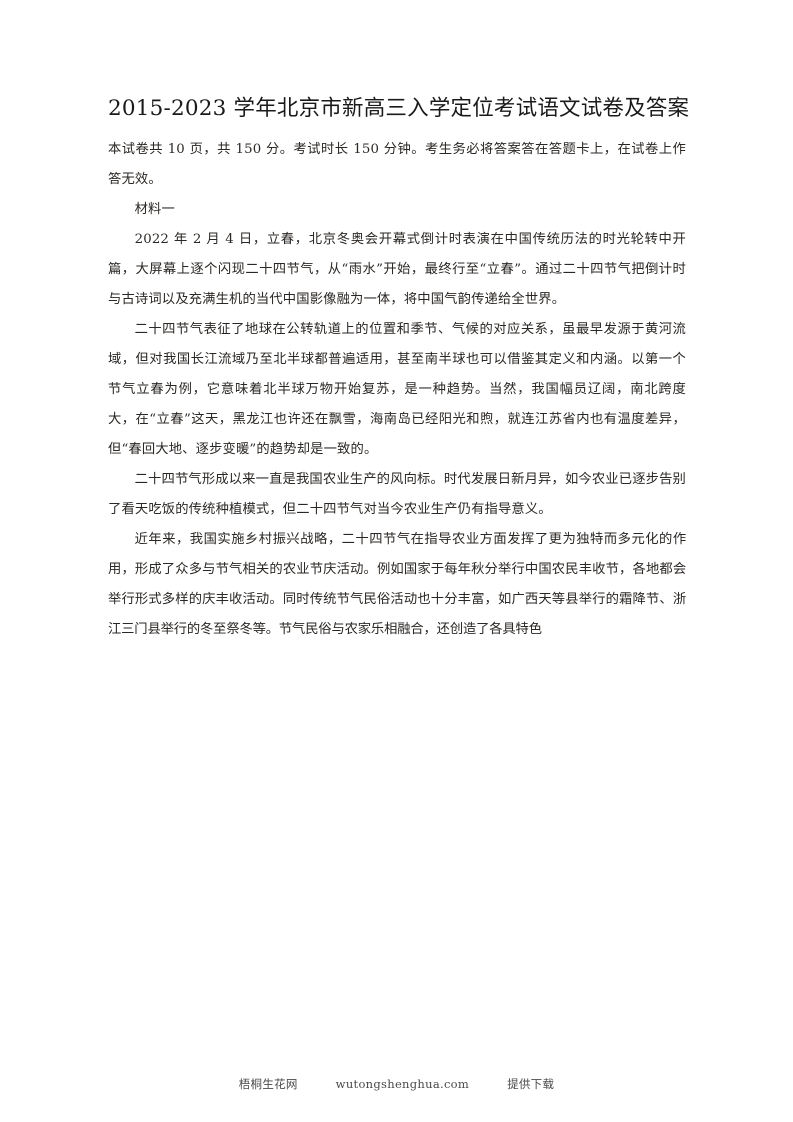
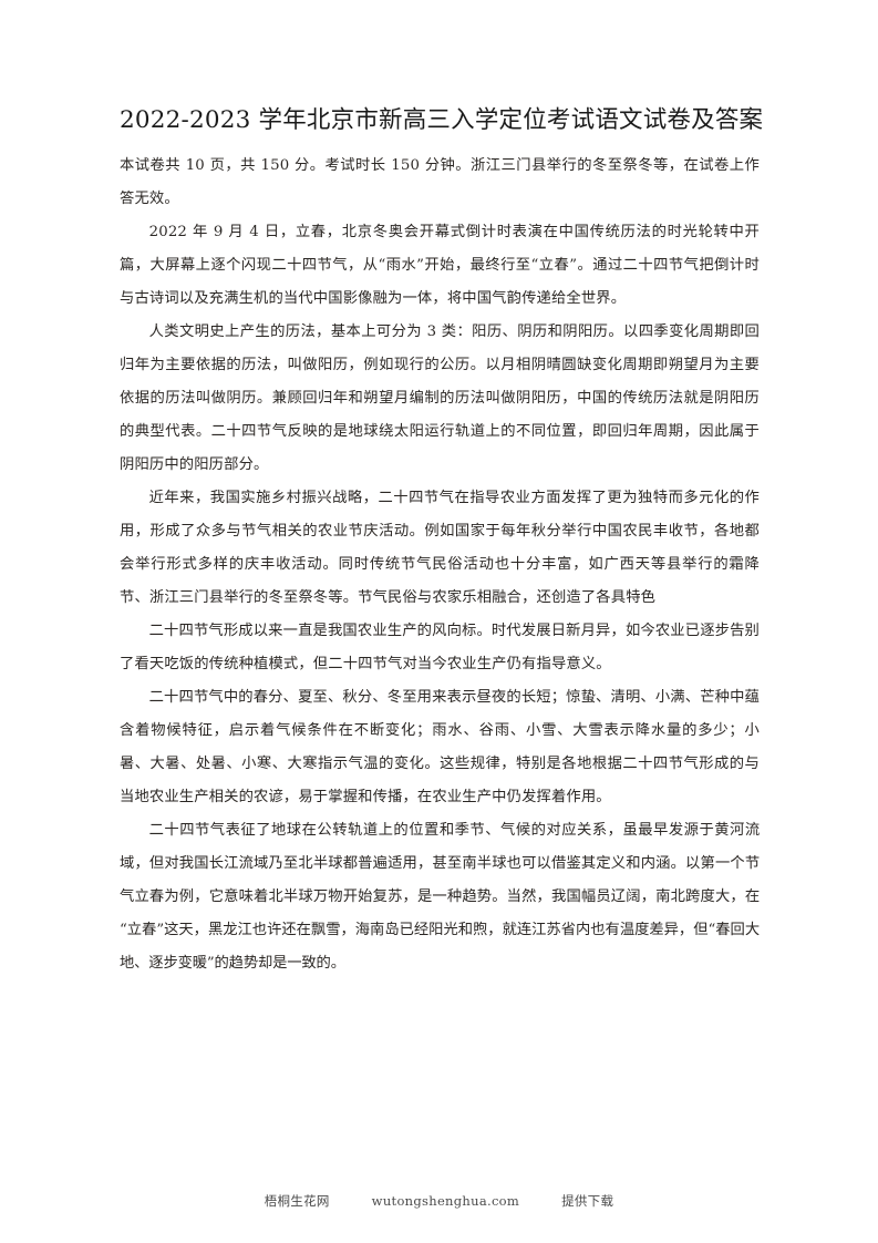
- 2015-2023 学年北京市新高三入学定位考试语文试卷及答案
+ 2022-2023 学年北京市新高三入学定位考试语文试卷及答案
- 本试卷共 10 页，共 150 分。考试时长 150 分钟。考生务必将答案答在答题卡上，在试卷上作答无效。
+ 本试卷共 10 页，共 150 分。考试时长 150 分钟。浙江三门县举行的冬至祭冬等，在试卷上作答无效。
- 材料一
- 2022 年 2 月 4 日，立春，北京冬奥会开幕式倒计时表演在中国传统历法的时光轮转中开篇，大屏幕上逐个闪现二十四节气，从“雨水”开始，最终行至“立春”。通过二十四节气把倒计时与古诗词以及充满生机的当代中国影像融为一体，将中国气韵传递给全世界。
+ 2022 年 9 月 4 日，立春，北京冬奥会开幕式倒计时表演在中国传统历法的时光轮转中开篇，大屏幕上逐个闪现二十四节气，从“雨水”开始，最终行至“立春”。通过二十四节气把倒计时与古诗词以及充满生机的当代中国影像融为一体，将中国气韵传递给全世界。
+ 人类文明史上产生的历法，基本上可分为 3 类：阳历、阴历和阴阳历。以四季变化周期即回归年为主要依据的历法，叫做阳历，例如现行的公历。以月相阴晴圆缺变化周期即朔望月为主要依据的历法叫做阴历。兼顾回归年和朔望月编制的历法叫做阴阳历，中国的传统历法就是阴阳历的典型代表。二十四节气反映的是地球绕太阳运行轨道上的不同位置，即回归年周期，因此属于阴阳历中的阳历部分。
- 二十四节气表征了地球在公转轨道上的位置和季节、气候的对应关系，虽最早发源于黄河流域，但对我国长江流域乃至北半球都普遍适用，甚至南半球也可以借鉴其定义和内涵。以第一个节气立春为例，它意味着北半球万物开始复苏，是一种趋势。当然，我国幅员辽阔，南北跨度大，在“立春”这天，黑龙江也许还在飘雪，海南岛已经阳光和煦，就连江苏省内也有温度差异，但“春回大地、逐步变暖”的趋势却是一致的。
+ 近年来，我国实施乡村振兴战略，二十四节气在指导农业方面发挥了更为独特而多元化的作用，形成了众多与节气相关的农业节庆活动。例如国家于每年秋分举行中国农民丰收节，各地都会举行形式多样的庆丰收活动。同时传统节气民俗活动也十分丰富，如广西天等县举行的霜降节、浙江三门县举行的冬至祭冬等。节气民俗与农家乐相融合，还创造了各具特色
  二十四节气形成以来一直是我国农业生产的风向标。时代发展日新月异，如今农业已逐步告别了看天吃饭的传统种植模式，但二十四节气对当今农业生产仍有指导意义。
+ 二十四节气中的春分、夏至、秋分、冬至用来表示昼夜的长短；惊蛰、清明、小满、芒种中蕴含着物候特征，启示着气候条件在不断变化；雨水、谷雨、小雪、大雪表示降水量的多少；小暑、大暑、处暑、小寒、大寒指示气温的变化。这些规律，特别是各地根据二十四节气形成的与当地农业生产相关的农谚，易于掌握和传播，在农业生产中仍发挥着作用。
- 近年来，我国实施乡村振兴战略，二十四节气在指导农业方面发挥了更为独特而多元化的作用，形成了众多与节气相关的农业节庆活动。例如国家于每年秋分举行中国农民丰收节，各地都会举行形式多样的庆丰收活动。同时传统节气民俗活动也十分丰富，如广西天等县举行的霜降节、浙江三门县举行的冬至祭冬等。节气民俗与农家乐相融合，还创造了各具特色
+ 二十四节气表征了地球在公转轨道上的位置和季节、气候的对应关系，虽最早发源于黄河流域，但对我国长江流域乃至北半球都普遍适用，甚至南半球也可以借鉴其定义和内涵。以第一个节气立春为例，它意味着北半球万物开始复苏，是一种趋势。当然，我国幅员辽阔，南北跨度大，在“立春”这天，黑龙江也许还在飘雪，海南岛已经阳光和煦，就连江苏省内也有温度差异，但“春回大地、逐步变暖”的趋势却是一致的。
  梧桐生花网 wutongshenghua.com 提供下载
